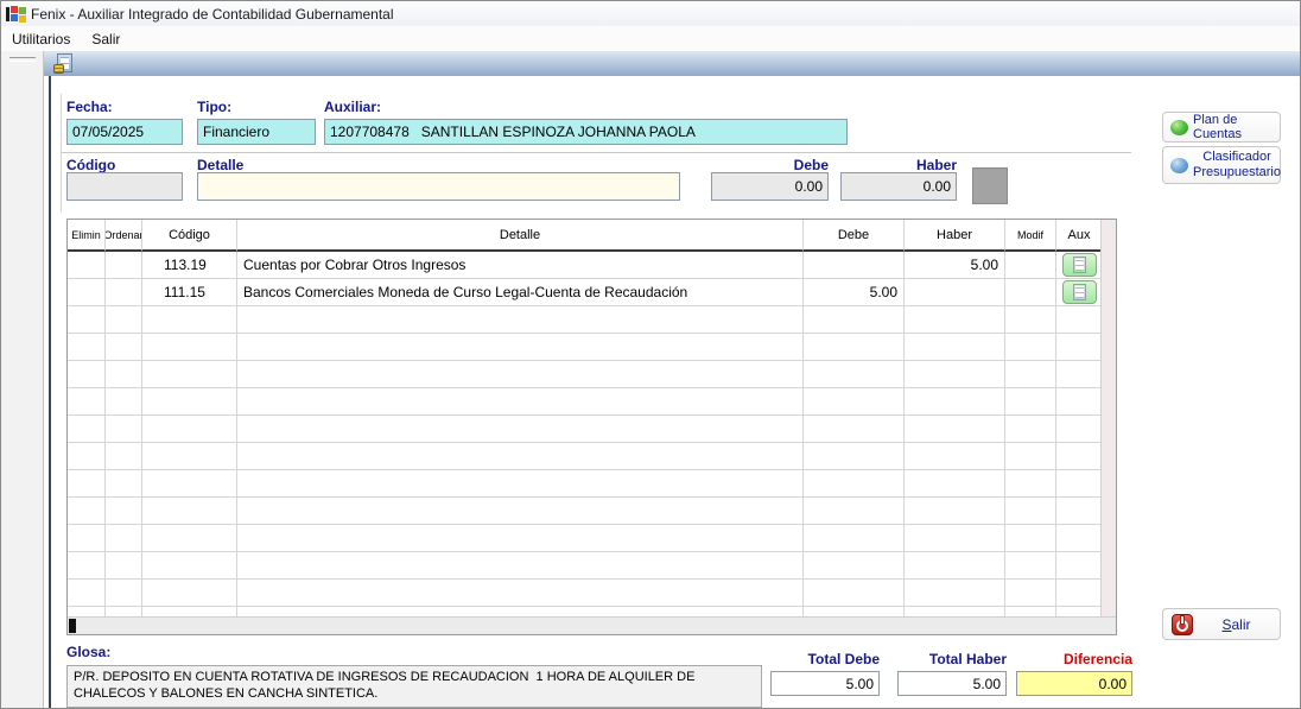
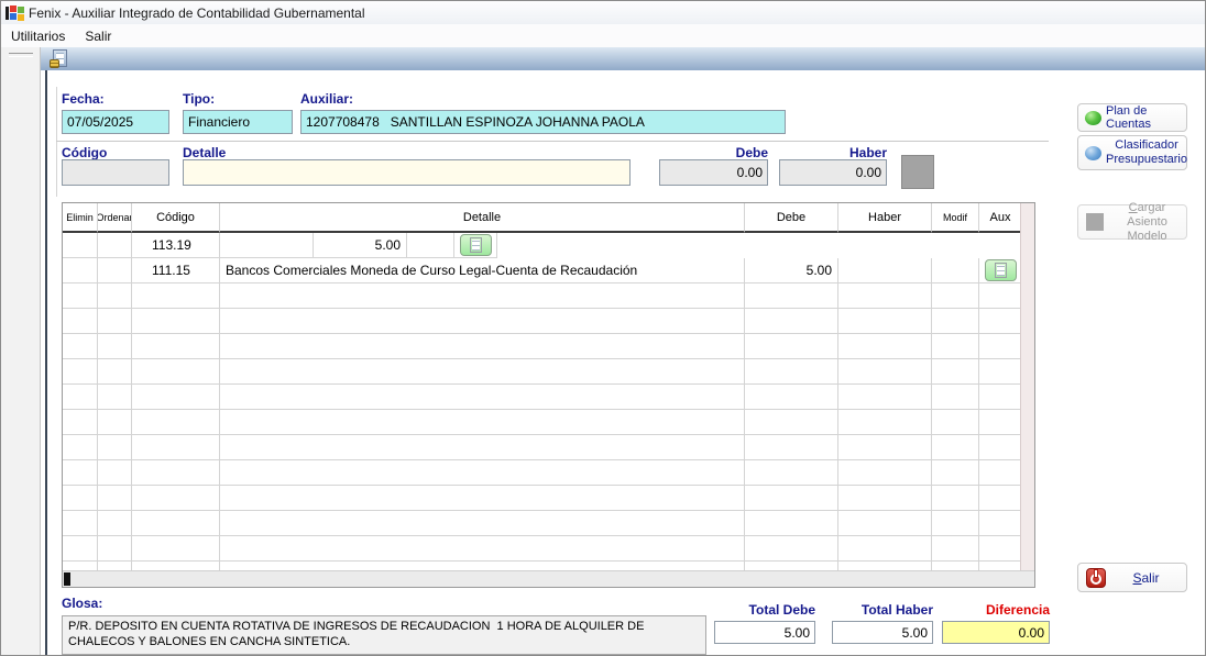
  Fenix - Auxiliar Integrado de Contabilidad Gubernamental
  Utilitarios
  Salir
  Fecha:
  07/05/2025
  Tipo:
  Financiero
  Auxiliar:
  1207708478 SANTILLAN ESPINOZA JOHANNA PAOLA
  Código
  Detalle
  Debe
  0.00
  Haber
  0.00
  Elimin
  Ordenar
  Código
  Detalle
  Debe
  Haber
  Modif
  Aux
  113.19
- Cuentas por Cobrar Otros Ingresos
  5.00
  111.15
  Bancos Comerciales Moneda de Curso Legal-Cuenta de Recaudación
  5.00
  Glosa:
  P/R. DEPOSITO EN CUENTA ROTATIVA DE INGRESOS DE RECAUDACION 1 HORA DE ALQUILER DE CHALECOS Y BALONES EN CANCHA SINTETICA.
  Total Debe
  5.00
  Total Haber
  5.00
  Diferencia
  0.00
  Plan de Cuentas
  Clasificador
  Presupuestario
+ Cargar Asiento
+ Modelo
  Salir
